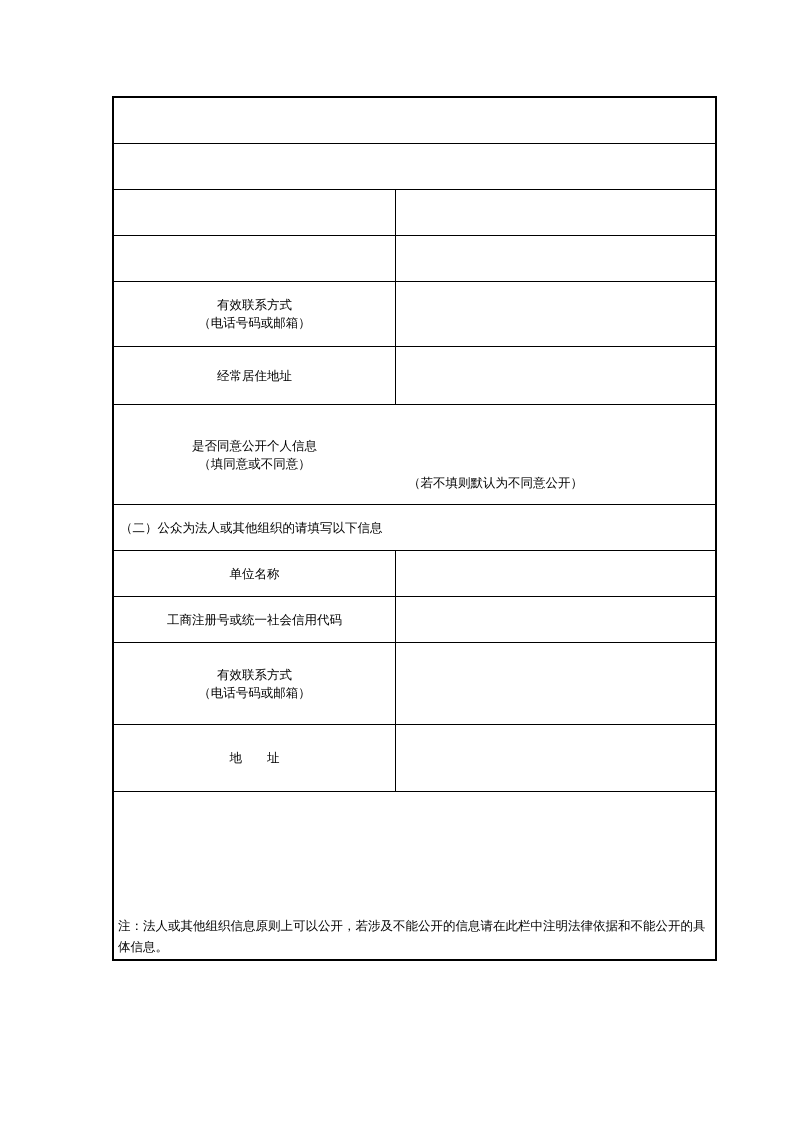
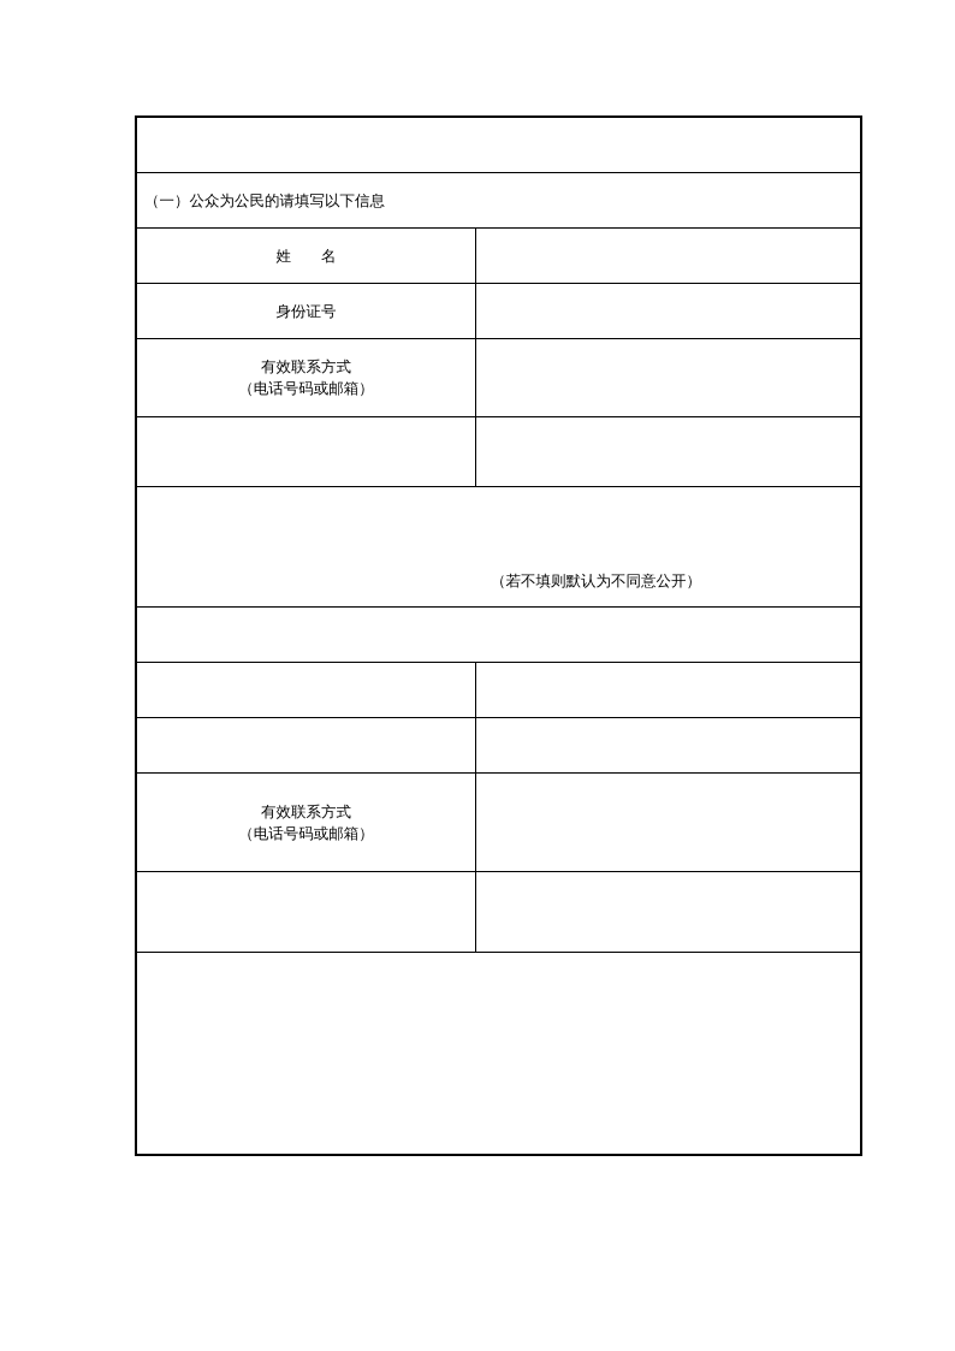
+ （一）公众为公民的请填写以下信息
+ 姓 名
+ 身份证号
  有效联系方式
  （电话号码或邮箱）
- 经常居住地址
- 是否同意公开个人信息
- （填同意或不同意）
  （若不填则默认为不同意公开）
- （二）公众为法人或其他组织的请填写以下信息
- 单位名称
- 工商注册号或统一社会信用代码
  有效联系方式
  （电话号码或邮箱）
- 地 址
- 注：法人或其他组织信息原则上可以公开，若涉及不能公开的信息请在此栏中注明法律依据和不能公开的具体信息。
